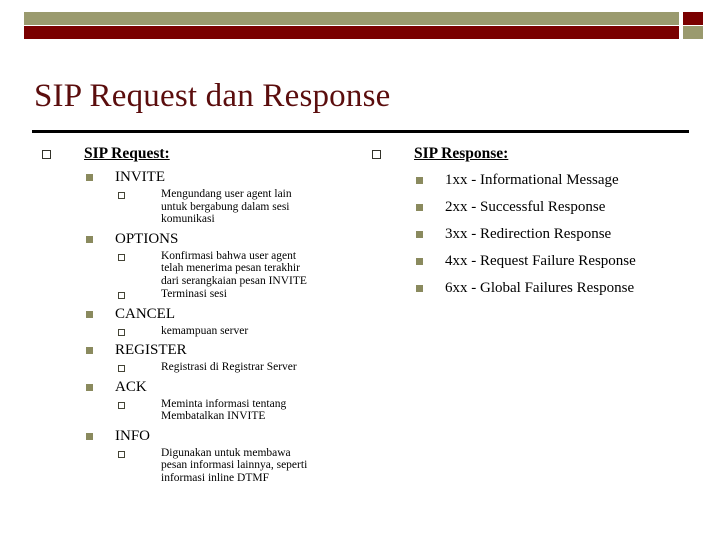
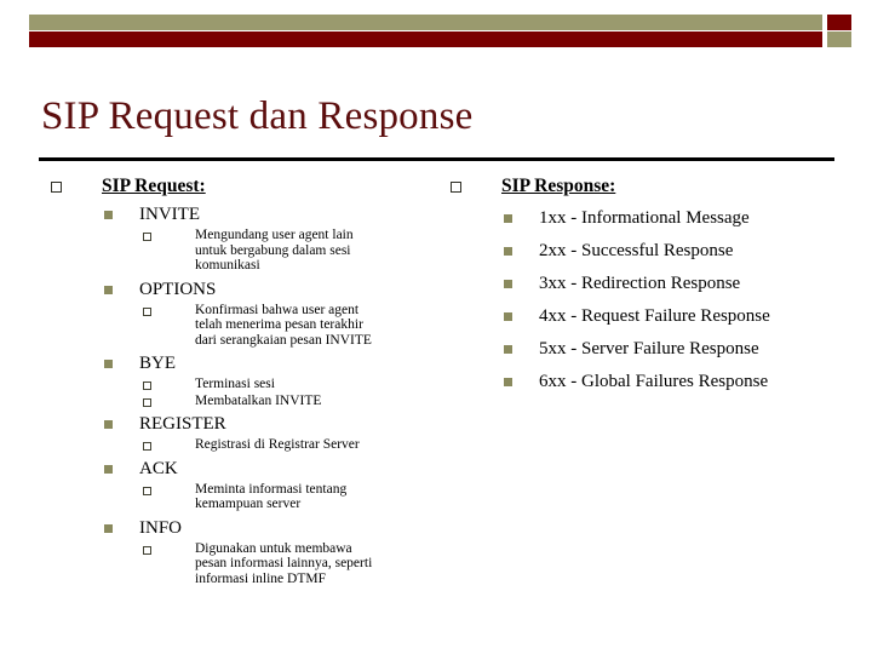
  SIP Request dan Response
  SIP Request:
  INVITE
  Mengundang user agent lain
  untuk bergabung dalam sesi
  komunikasi
  OPTIONS
  Konfirmasi bahwa user agent
  telah menerima pesan terakhir
  dari serangkaian pesan INVITE
+ BYE
  Terminasi sesi
- CANCEL
- kemampuan server
+ Membatalkan INVITE
  REGISTER
  Registrasi di Registrar Server
  ACK
  Meminta informasi tentang
- Membatalkan INVITE
+ kemampuan server
  INFO
  Digunakan untuk membawa
  pesan informasi lainnya, seperti
  informasi inline DTMF
  SIP Response:
  1xx - Informational Message
  2xx - Successful Response
  3xx - Redirection Response
  4xx - Request Failure Response
+ 5xx - Server Failure Response
  6xx - Global Failures Response
